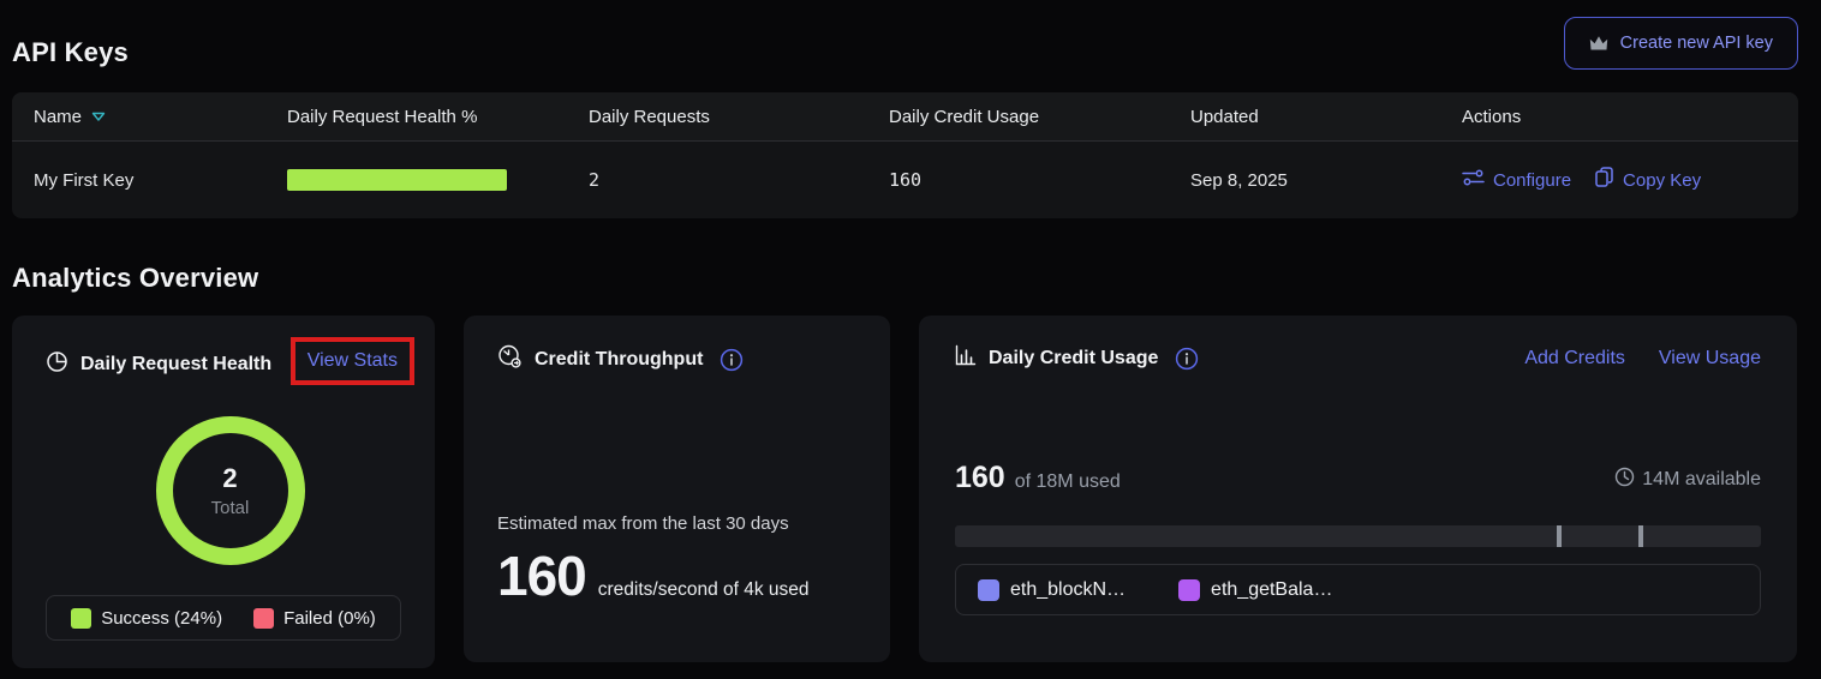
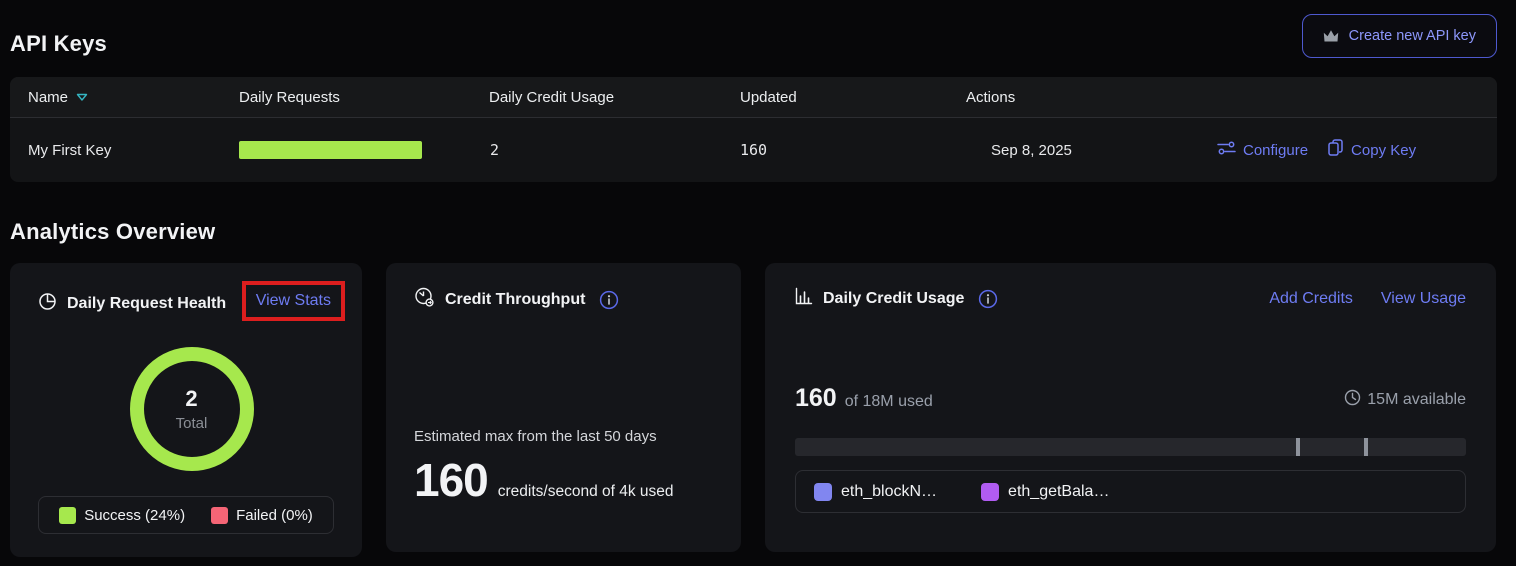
  API Keys
  Create new API key
  Name
- Daily Request Health %
  Daily Requests
  Daily Credit Usage
  Updated
  Actions
  My First Key
  2
  160
  Sep 8, 2025
  Configure
  Copy Key
  Analytics Overview
  Daily Request Health
  View Stats
  2
  Total
  Success (24%)
  Failed (0%)
  Credit Throughput
- Estimated max from the last 30 days
+ Estimated max from the last 50 days
  160
  credits/second of 4k used
  Daily Credit Usage
  Add Credits
  View Usage
  160
  of 18M used
- 14M available
+ 15M available
  eth_blockN…
  eth_getBala…
